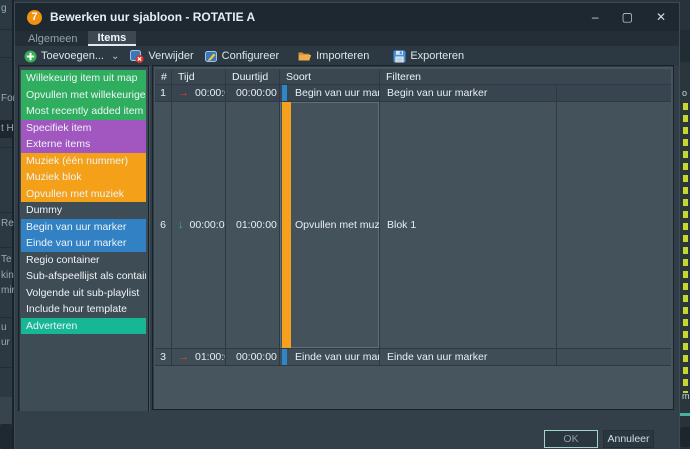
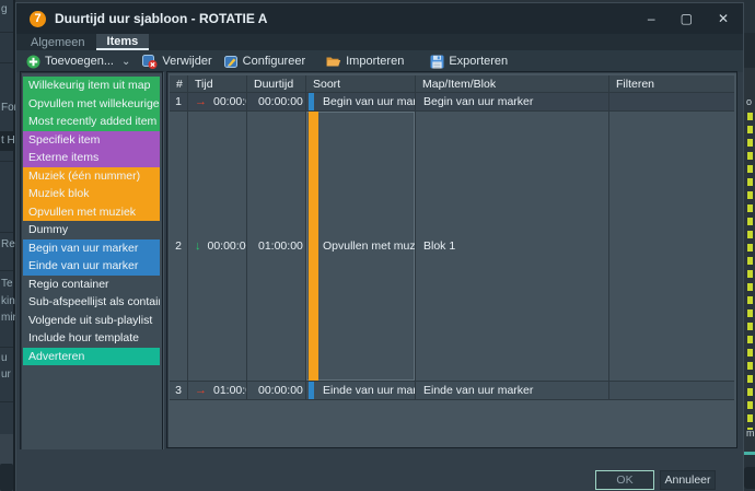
  g
  t H
  Re
  Te
  kin
  u
  ur
  o
  m
  7
- Bewerken uur sjabloon - ROTATIE A
+ Duurtijd uur sjabloon - ROTATIE A
  –
  ▢
  ✕
  Algemeen
  Items
  Toevoegen...
  ⌄
  Verwijder
  Configureer
  Importeren
  Exporteren
  Willekeurig item uit map
  Opvullen met willekeurige
  Most recently added item
  Specifiek item
  Externe items
  Muziek (één nummer)
  Muziek blok
  Opvullen met muziek
  Dummy
  Begin van uur marker
  Einde van uur marker
  Regio container
  Sub-afspeellijst als contai
  Volgende uit sub-playlist
  Include hour template
  Adverteren
  #
  Tijd
  Duurtijd
  Soort
+ Map/Item/Blok
  Filteren
  1
  →
  00:00:
  00:00:00
  Begin van uur ma
  Begin van uur marker
- 6
+ 2
  ↓
  00:00:0
  01:00:00
  Opvullen met muz
  Blok 1
  3
  →
  01:00:
  00:00:00
  Einde van uur ma
  Einde van uur marker
  OK
  Annuleer
